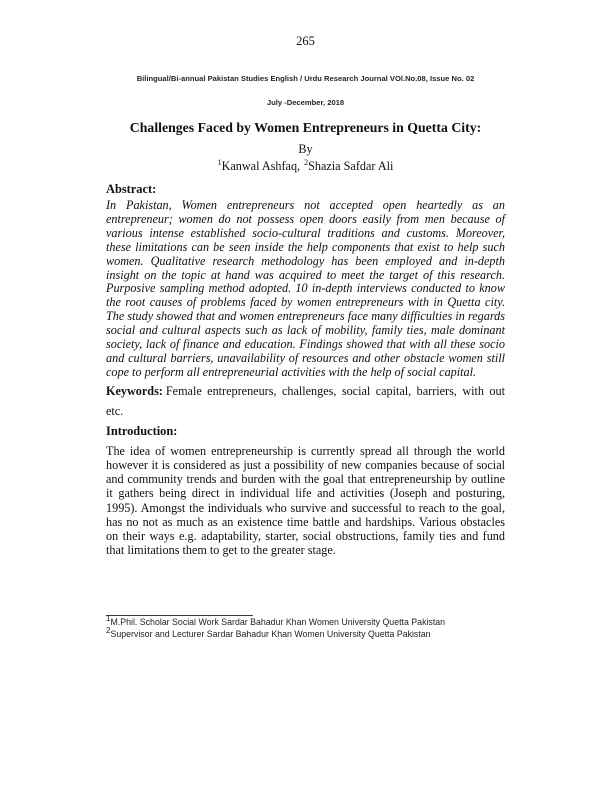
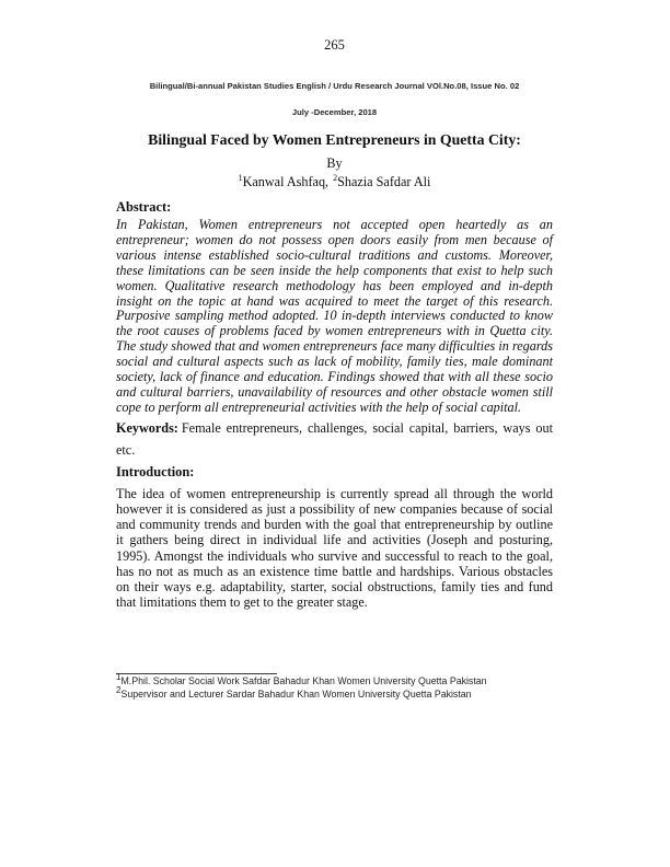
  265
  Bilingual/Bi-annual Pakistan Studies English / Urdu Research Journal VOl.No.08, Issue No. 02
  July -December, 2018
- Challenges Faced by Women Entrepreneurs in Quetta City:
+ Bilingual Faced by Women Entrepreneurs in Quetta City:
  By
  1Kanwal Ashfaq, 2Shazia Safdar Ali
  Abstract:
  In Pakistan, Women entrepreneurs not accepted open heartedly as an entrepreneur; women do not possess open doors easily from men because of various intense established socio-cultural traditions and customs. Moreover, these limitations can be seen inside the help components that exist to help such women. Qualitative research methodology has been employed and in-depth insight on the topic at hand was acquired to meet the target of this research. Purposive sampling method adopted. 10 in-depth interviews conducted to know the root causes of problems faced by women entrepreneurs with in Quetta city. The study showed that and women entrepreneurs face many difficulties in regards social and cultural aspects such as lack of mobility, family ties, male dominant society, lack of finance and education. Findings showed that with all these socio and cultural barriers, unavailability of resources and other obstacle women still cope to perform all entrepreneurial activities with the help of social capital.
- Keywords: Female entrepreneurs, challenges, social capital, barriers, with out etc.
+ Keywords: Female entrepreneurs, challenges, social capital, barriers, ways out etc.
  Introduction:
  The idea of women entrepreneurship is currently spread all through the world however it is considered as just a possibility of new companies because of social and community trends and burden with the goal that entrepreneurship by outline it gathers being direct in individual life and activities (Joseph and posturing, 1995). Amongst the individuals who survive and successful to reach to the goal, has no not as much as an existence time battle and hardships. Various obstacles on their ways e.g. adaptability, starter, social obstructions, family ties and fund that limitations them to get to the greater stage.
- 1M.Phil. Scholar Social Work Sardar Bahadur Khan Women University Quetta Pakistan
+ 1M.Phil. Scholar Social Work Safdar Bahadur Khan Women University Quetta Pakistan
  2Supervisor and Lecturer Sardar Bahadur Khan Women University Quetta Pakistan
